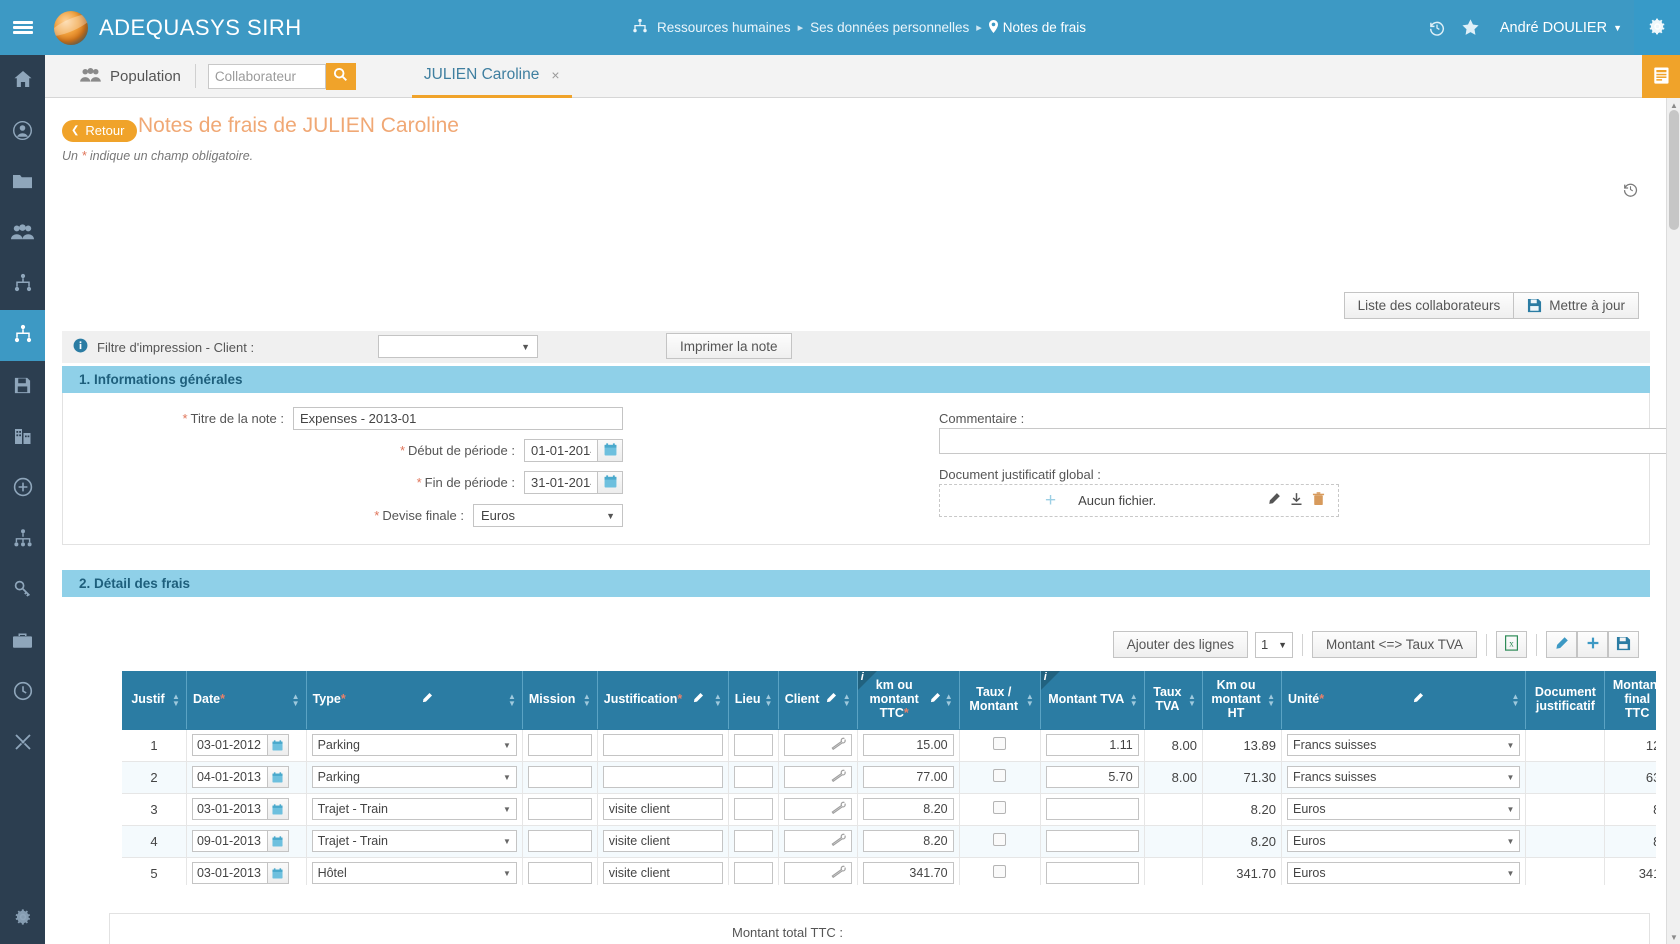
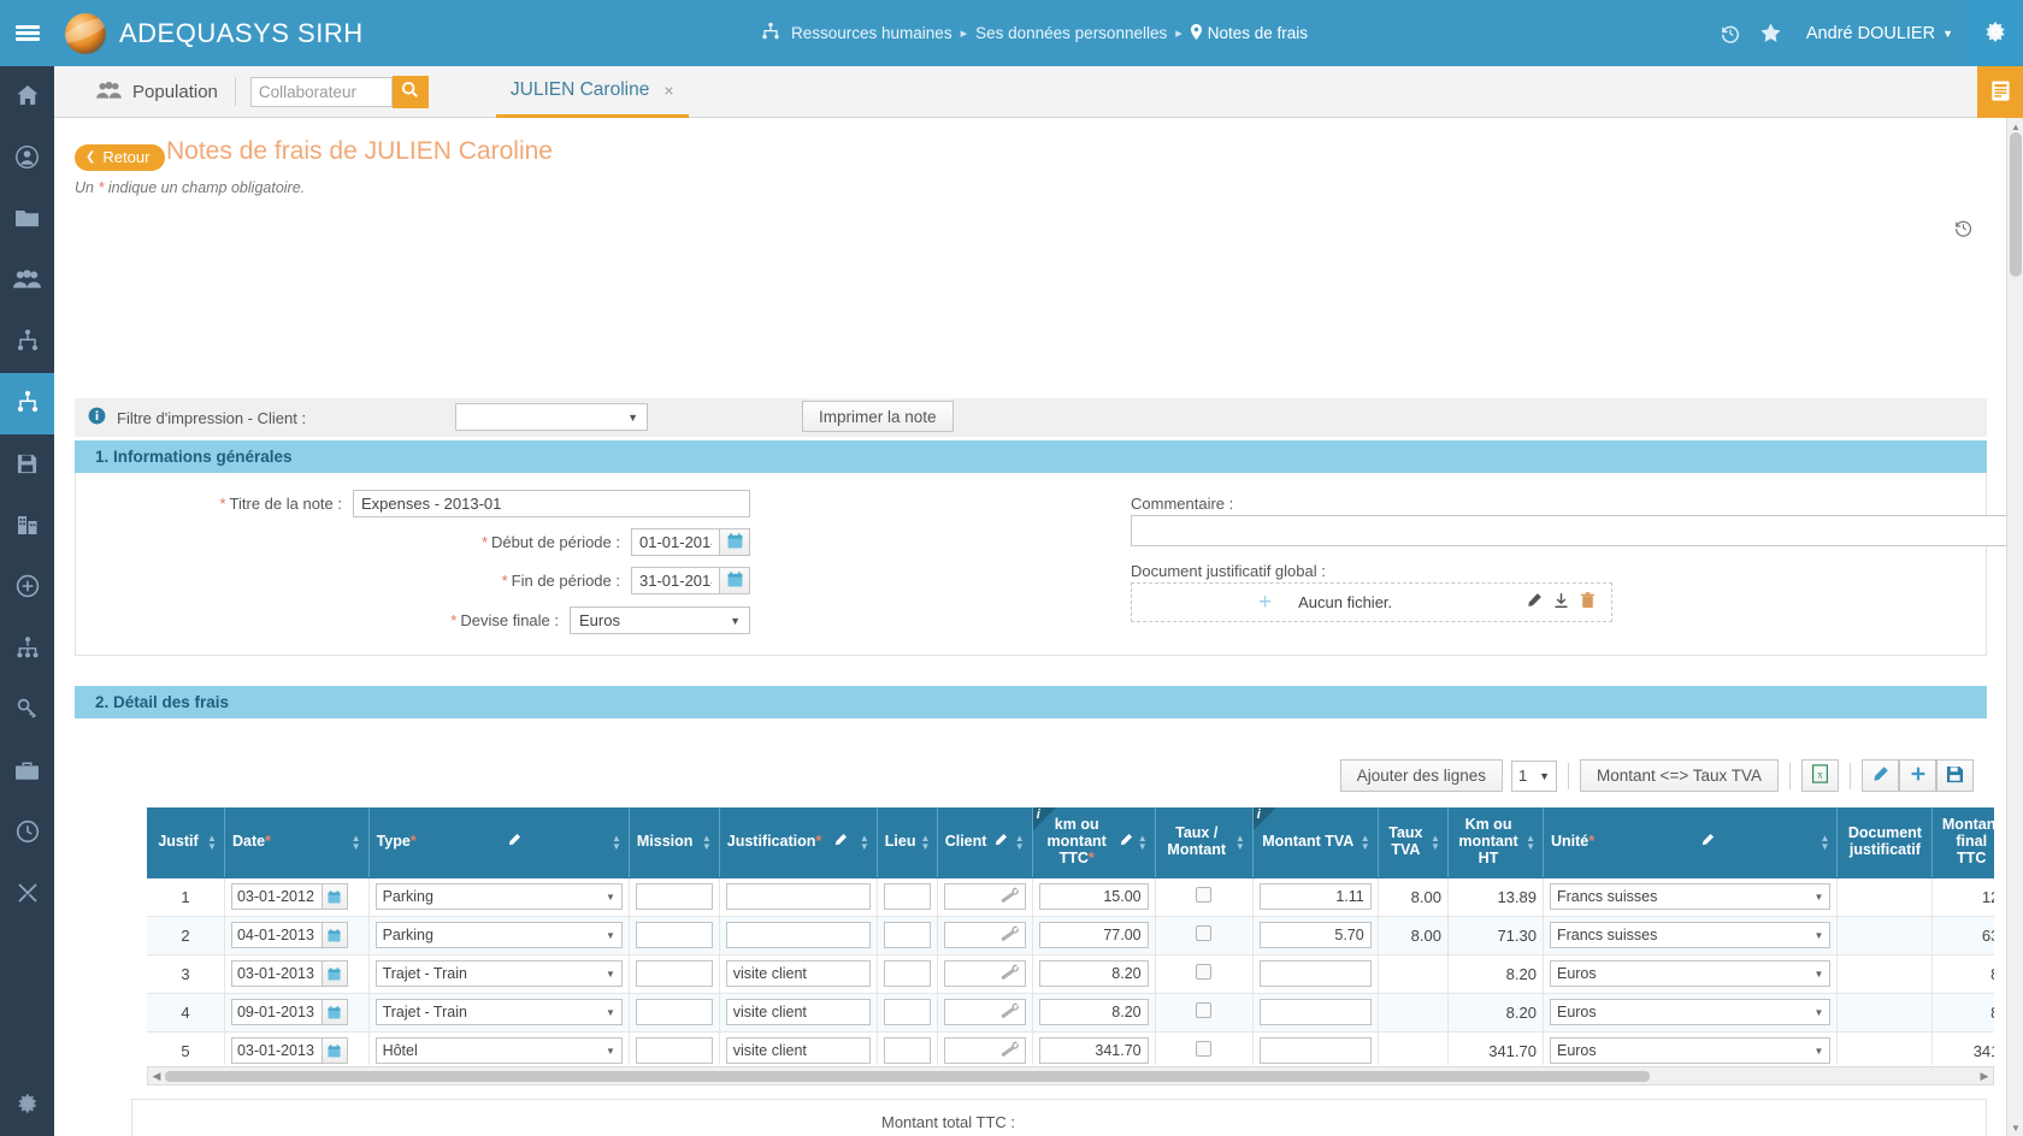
  ADEQUASYS SIRH
  Ressources humaines
  ▸
  Ses données personnelles
  ▸
  Notes de frais
  André DOULIER
  ▼
  Population
  Collaborateur
  JULIEN Caroline
  ×
  ❮
  Retour
  Notes de frais de JULIEN Caroline
  Un * indique un champ obligatoire.
- Liste des collaborateurs
- Mettre à jour
  Filtre d'impression - Client :
  ▼
  Imprimer la note
  1. Informations générales
  * Titre de la note :
  Expenses - 2013-01
  * Début de période :
  01-01-201
  * Fin de période :
  31-01-201
  * Devise finale :
  Euros
  ▼
  Commentaire :
  Document justificatif global :
  +
  Aucun fichier.
  2. Détail des frais
  Ajouter des lignes
  1
  ▼
  Montant <=> Taux TVA
  x
  Justif ▲▼	Date* ▲▼	Type* ▲▼	Mission ▲▼	Justification* ▲▼	Lieu ▲▼	Client ▲▼	ikm ou montant TTC*▲▼	Taux / Montant▲▼	iMontant TVA ▲▼	Taux TVA▲▼	Km ou montant HT▲▼	Unité* ▲▼	Document justificatif	Montan final TTC
  1	03-01-2012	Parking ▼					15.00		1.11	8.00	13.89	Francs suisses ▼		1
  2	04-01-2013	Parking ▼					77.00		5.70	8.00	71.30	Francs suisses ▼		6
  3	03-01-2013	Trajet - Train ▼		visite client			8.20				8.20	Euros ▼
  4	09-01-2013	Trajet - Train ▼		visite client			8.20				8.20	Euros ▼
  5	03-01-2013	Hôtel ▼		visite client			341.70				341.70	Euros ▼		34
+ ◀
+ ▶
  Montant total TTC :
  ▲
  ▼
